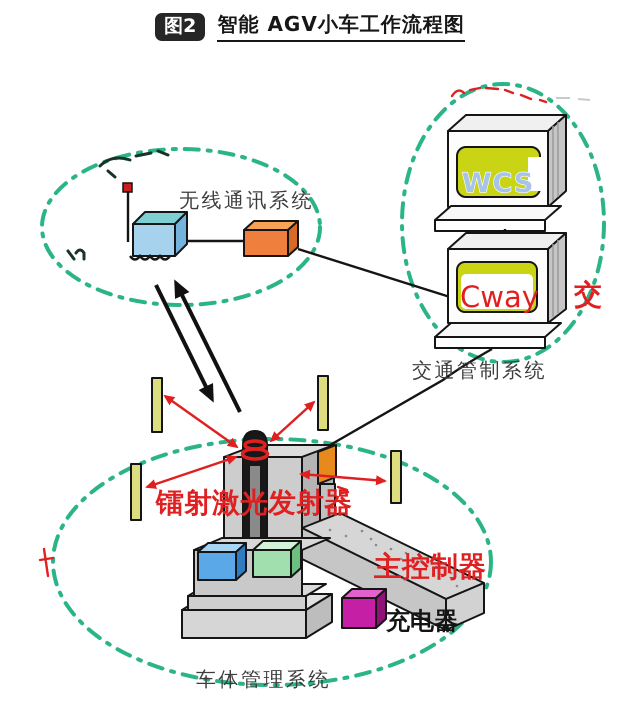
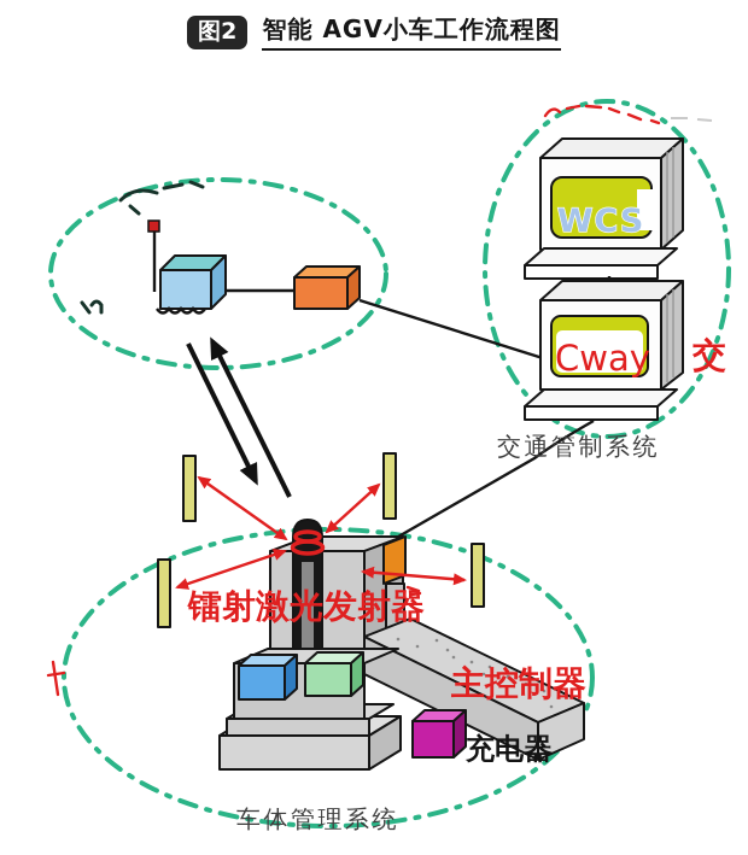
  图2 智能 AGV小车工作流程图
  WCS
  Cway
- 无线通讯系统
  交通管制系统
  车体管理系统
  镭射激光发射器
  主控制器
  充电器
  交
